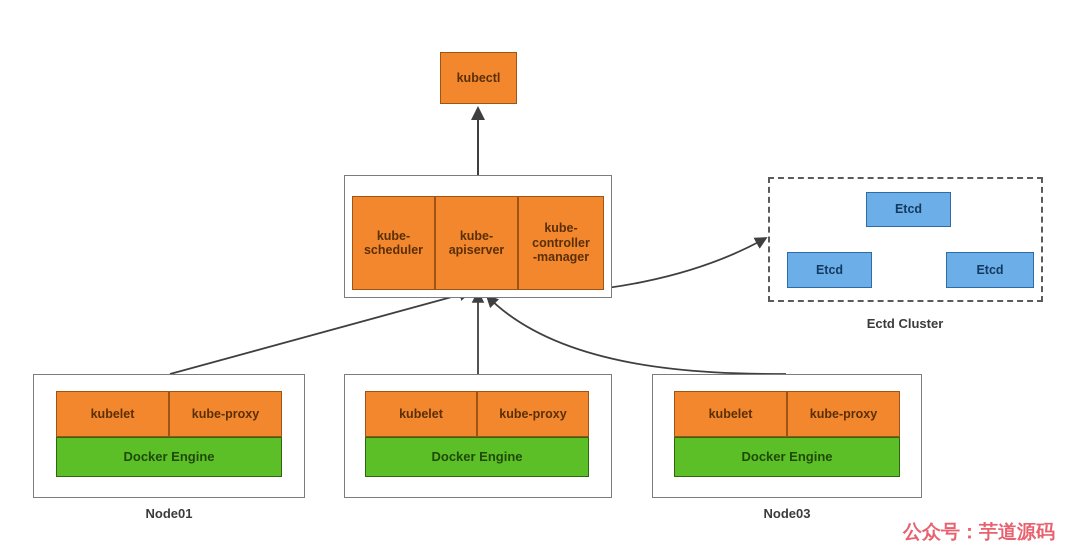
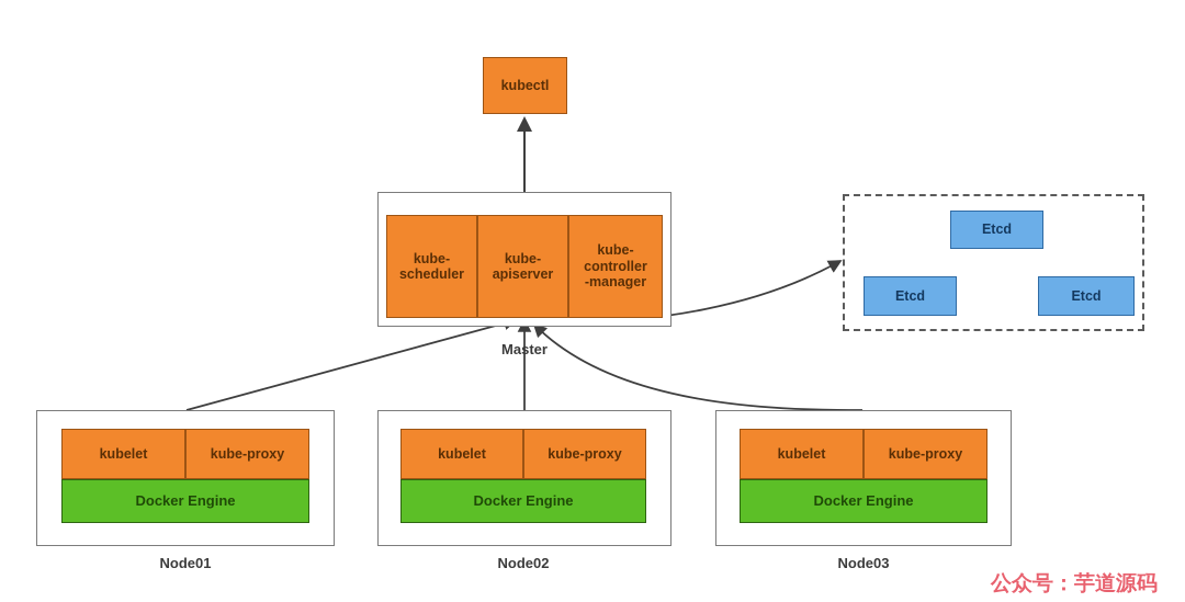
  kubectl
  kube-
  scheduler
  kube-
  apiserver
  kube-
  controller
  -manager
+ Master
  Etcd
  Etcd
  Etcd
- Ectd Cluster
  kubelet
  kube-proxy
  Docker Engine
  Node01
  kubelet
  kube-proxy
  Docker Engine
+ Node02
  kubelet
  kube-proxy
  Docker Engine
  Node03
  公众号：芋道源码
